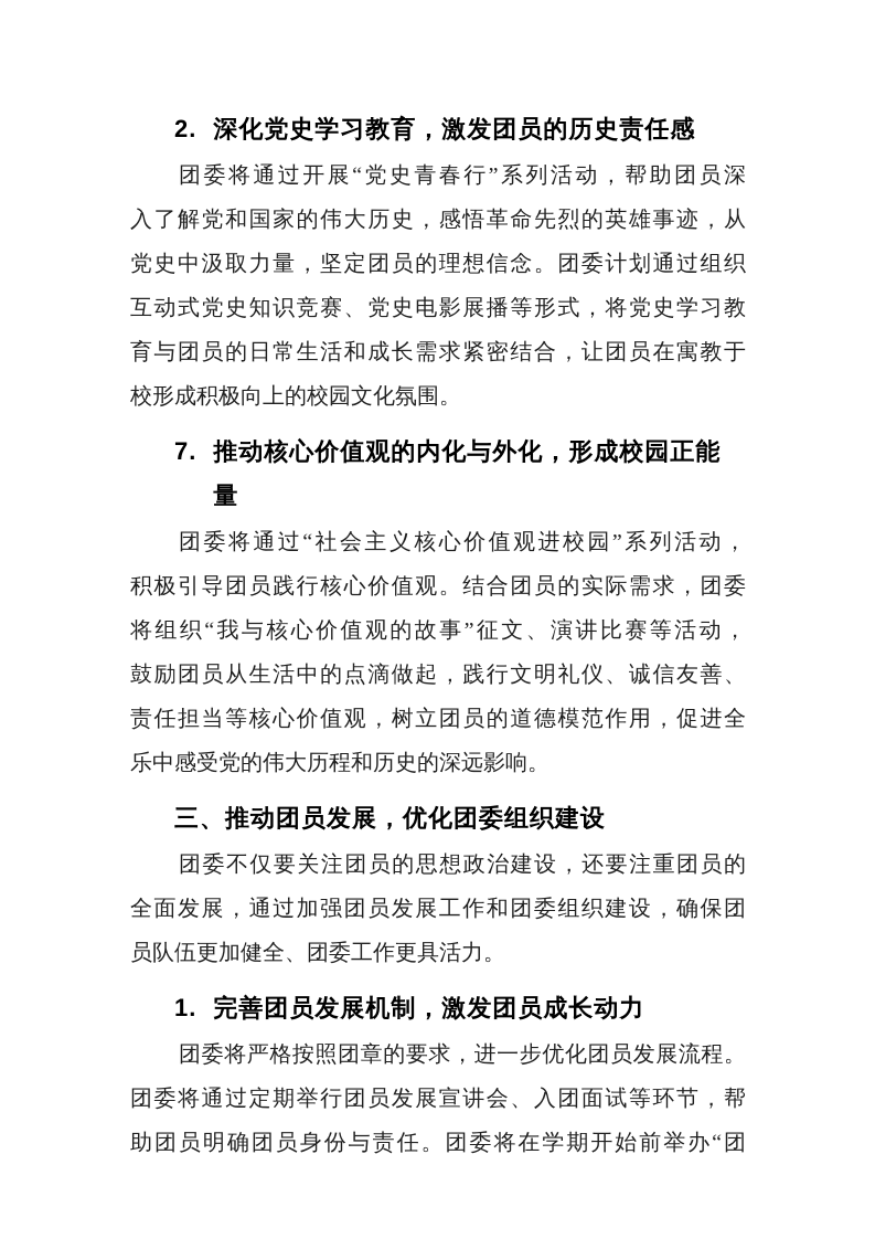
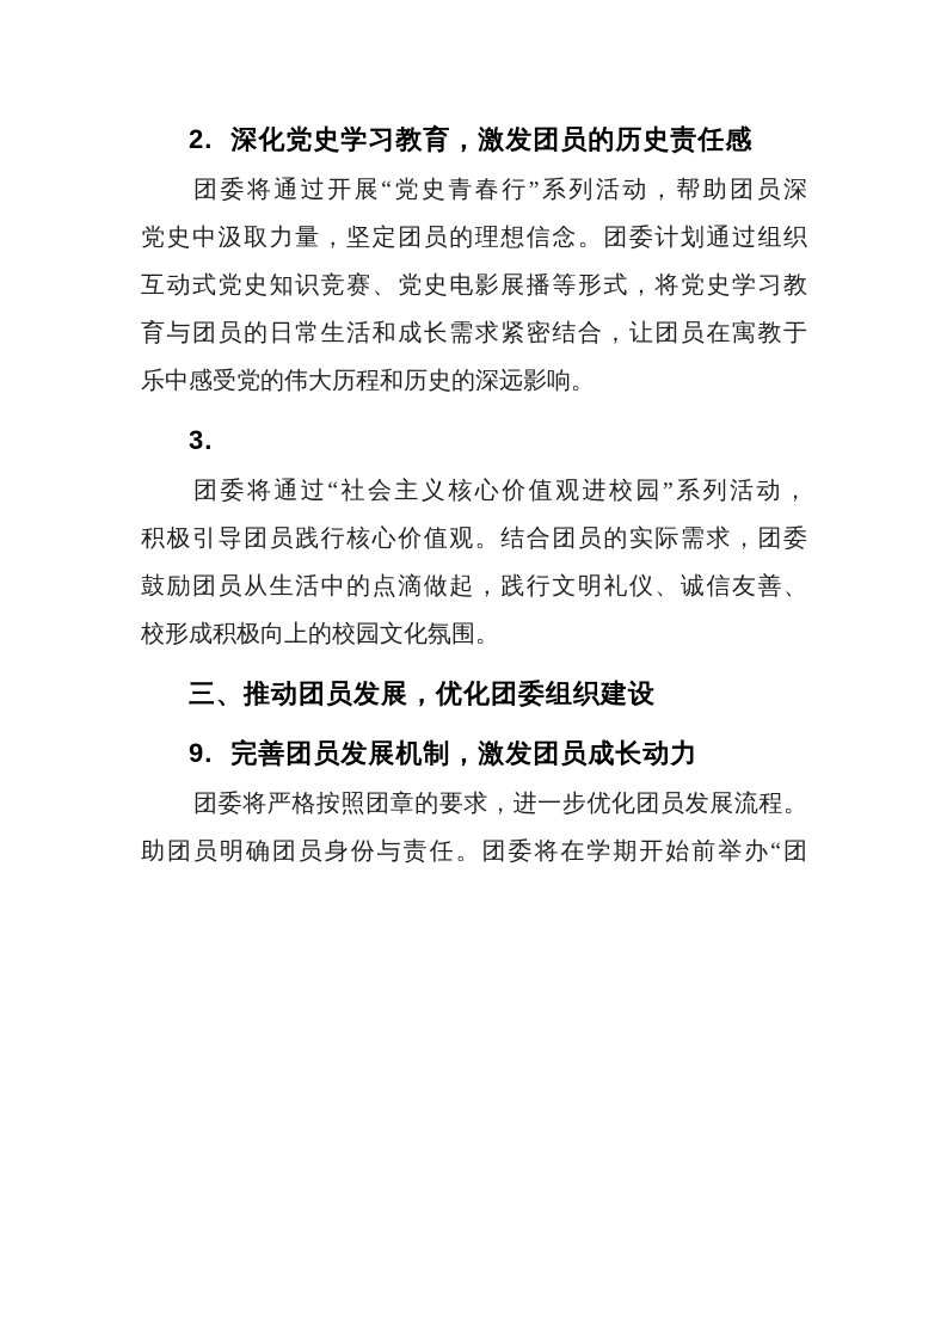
  2.
  深化党史学习教育，激发团员的历史责任感
  团委将通过开展“党史青春行”系列活动，帮助团员深
- 入了解党和国家的伟大历史，感悟革命先烈的英雄事迹，从
  党史中汲取力量，坚定团员的理想信念。团委计划通过组织
  互动式党史知识竞赛、党史电影展播等形式，将党史学习教
  育与团员的日常生活和成长需求紧密结合，让团员在寓教于
- 校形成积极向上的校园文化氛围。
+ 乐中感受党的伟大历程和历史的深远影响。
- 7.
+ 3.
- 推动核心价值观的内化与外化，形成校园正能量
  团委将通过“社会主义核心价值观进校园”系列活动，
  积极引导团员践行核心价值观。结合团员的实际需求，团委
- 将组织“我与核心价值观的故事”征文、演讲比赛等活动，
  鼓励团员从生活中的点滴做起，践行文明礼仪、诚信友善、
- 责任担当等核心价值观，树立团员的道德模范作用，促进全
- 乐中感受党的伟大历程和历史的深远影响。
+ 校形成积极向上的校园文化氛围。
  三、
  推动团员发展，优化团委组织建设
- 团委不仅要关注团员的思想政治建设，还要注重团员的
- 全面发展，通过加强团员发展工作和团委组织建设，确保团
- 员队伍更加健全、团委工作更具活力。
- 1.
+ 9.
  完善团员发展机制，激发团员成长动力
  团委将严格按照团章的要求，进一步优化团员发展流程。
- 团委将通过定期举行团员发展宣讲会、入团面试等环节，帮
  助团员明确团员身份与责任。团委将在学期开始前举办“团
